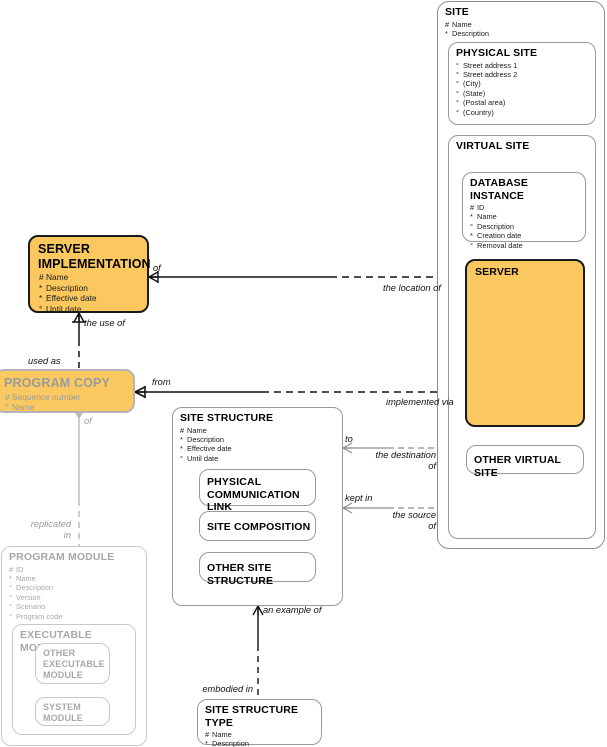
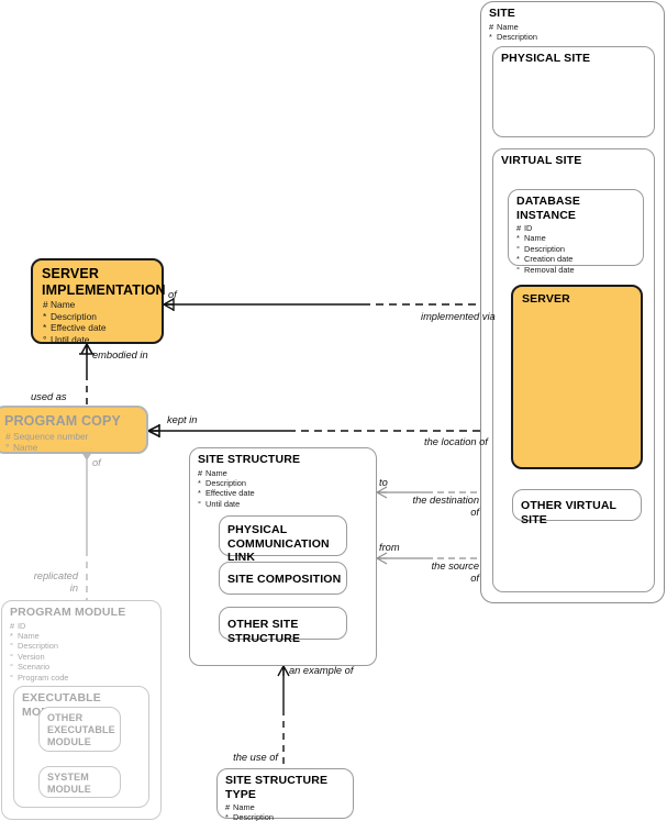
  SITE
  # Name
  * Description
  PHYSICAL SITE
- ° Street address 1
- ° Street address 2
- ° (City)
- ° (State)
- ° (Postal area)
- ° (Country)
  VIRTUAL SITE
  DATABASE INSTANCE
  # ID
  * Name
  ° Description
  * Creation date
  ° Removal date
  SERVER
  OTHER VIRTUAL SITE
  SERVER
  IMPLEMENTATION
  # Name
  * Description
  * Effective date
  ° Until date
  PROGRAM COPY
  # Sequence number
  ° Name
  PROGRAM MODULE
  # ID
  * Name
  ° Description
  ° Version
  ° Scenario
  ° Program code
  EXECUTABLE MO
  OTHER
  EXECUTABLE
  MODULE
  SYSTEM
  MODULE
  SITE STRUCTURE
  # Name
  * Description
  * Effective date
  ° Until date
  PHYSICAL
  COMMUNICATION LINK
  SITE COMPOSITION
  OTHER SITE STRUCTURE
  SITE STRUCTURE TYPE
  # Name
  * Description
  of
- the location of
+ implemented via
- the use of
+ embodied in
  used as
- from
+ kept in
- implemented via
+ the location of
  of
  replicated
  in
  to
  the destination
  of
- kept in
+ from
  the source
  of
  an example of
- embodied in
+ the use of
